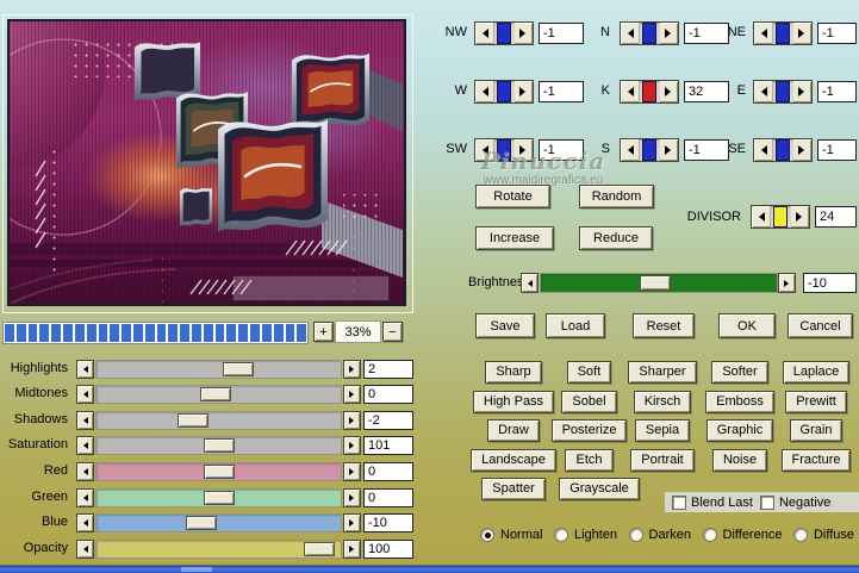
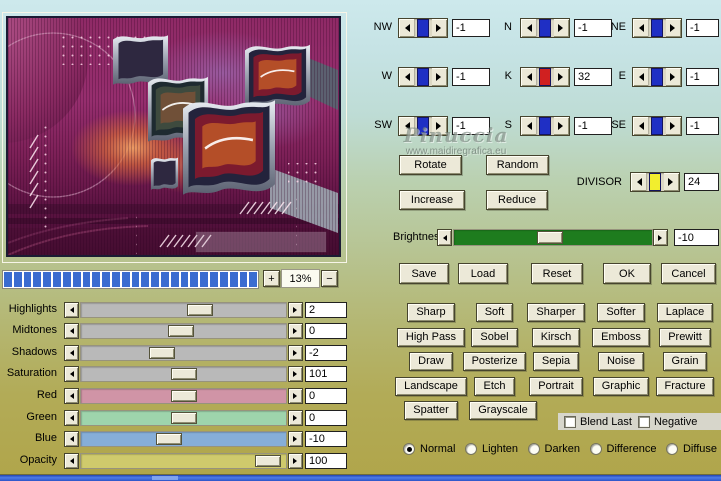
  +
- 33%
+ 13%
  −
  Highlights
  2
  Midtones
  0
  Shadows
  -2
  Saturation
  101
  Red
  0
  Green
  0
  Blue
  -10
  Opacity
  100
  NW
  -1
  N
  -1
  NE
  -1
  W
  -1
  K
  32
  E
  -1
  SW
  -1
  S
  -1
  SE
  -1
  Pinuccia
  www.maidiregrafica.eu
  Rotate
  Random
  Increase
  Reduce
  DIVISOR
  24
  Brightne
  -10
  Save
  Load
  Reset
  OK
  Cancel
  Sharp
  Soft
  Sharper
  Softer
  Laplace
  High Pass
  Sobel
  Kirsch
  Emboss
  Prewitt
  Draw
  Posterize
  Sepia
- Graphic
+ Noise
  Grain
  Landscape
  Etch
  Portrait
- Noise
+ Graphic
  Fracture
  Spatter
  Grayscale
  Blend Last
  Negative
  Normal
  Lighten
  Darken
  Difference
  Diffuse
